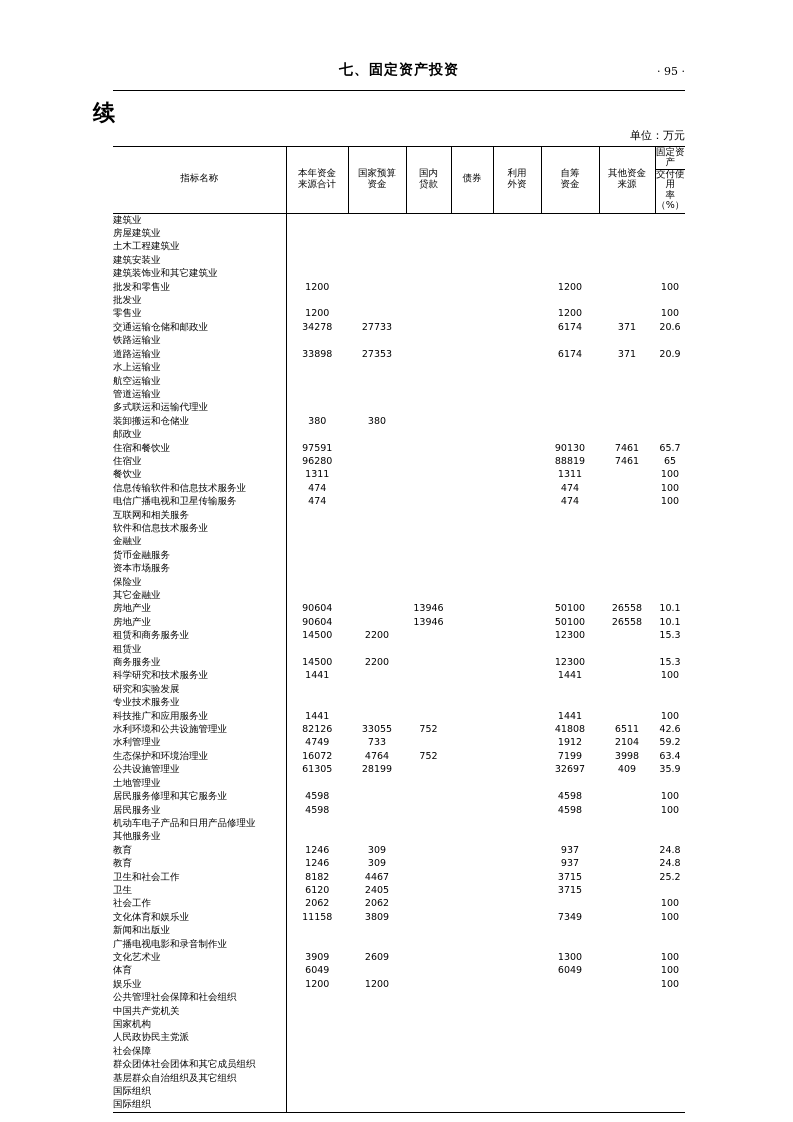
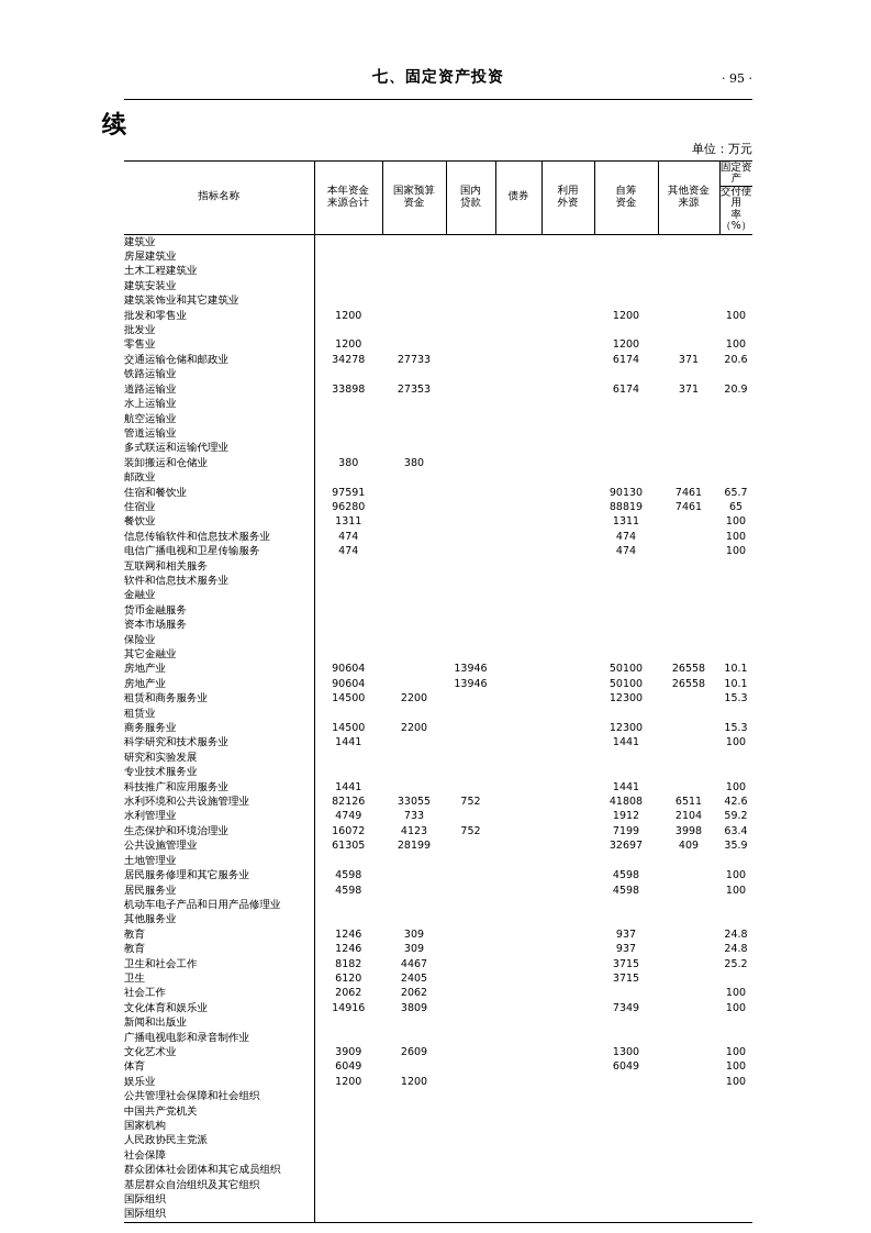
  七、固定资产投资
  · 95 ·
  续
  单位：万元
  指标名称	本年资金 来源合计	国家预算 资金	国内 贷款	债券	利用 外资	自筹 资金	其他资金 来源	固定资产 交付使用 率（%）
  建筑业
  房屋建筑业
  土木工程建筑业
  建筑安装业
  建筑装饰业和其它建筑业
  批发和零售业	1200					1200		100
  批发业
  零售业	1200					1200		100
  交通运输仓储和邮政业	34278	27733				6174	371	20.6
  铁路运输业
  道路运输业	33898	27353				6174	371	20.9
  水上运输业
  航空运输业
  管道运输业
  多式联运和运输代理业
  装卸搬运和仓储业	380	380
  邮政业
  住宿和餐饮业	97591					90130	7461	65.7
  住宿业	96280					88819	7461	65
  餐饮业	1311					1311		100
  信息传输软件和信息技术服务业	474					474		100
  电信广播电视和卫星传输服务	474					474		100
  互联网和相关服务
  软件和信息技术服务业
  金融业
  货币金融服务
  资本市场服务
  保险业
  其它金融业
  房地产业	90604		13946			50100	26558	10.1
  房地产业	90604		13946			50100	26558	10.1
  租赁和商务服务业	14500	2200				12300		15.3
  租赁业
  商务服务业	14500	2200				12300		15.3
  科学研究和技术服务业	1441					1441		100
  研究和实验发展
  专业技术服务业
  科技推广和应用服务业	1441					1441		100
  水利环境和公共设施管理业	82126	33055	752			41808	6511	42.6
  水利管理业	4749	733				1912	2104	59.2
- 生态保护和环境治理业	16072	4764	752			7199	3998	63.4
+ 生态保护和环境治理业	16072	4123	752			7199	3998	63.4
  公共设施管理业	61305	28199				32697	409	35.9
  土地管理业
  居民服务修理和其它服务业	4598					4598		100
  居民服务业	4598					4598		100
  机动车电子产品和日用产品修理业
  其他服务业
  教育	1246	309				937		24.8
  教育	1246	309				937		24.8
  卫生和社会工作	8182	4467				3715		25.2
  卫生	6120	2405				3715
  社会工作	2062	2062						100
- 文化体育和娱乐业	11158	3809				7349		100
+ 文化体育和娱乐业	14916	3809				7349		100
  新闻和出版业
  广播电视电影和录音制作业
  文化艺术业	3909	2609				1300		100
  体育	6049					6049		100
  娱乐业	1200	1200						100
  公共管理社会保障和社会组织
  中国共产党机关
  国家机构
  人民政协民主党派
  社会保障
  群众团体社会团体和其它成员组织
  基层群众自治组织及其它组织
  国际组织
  国际组织
